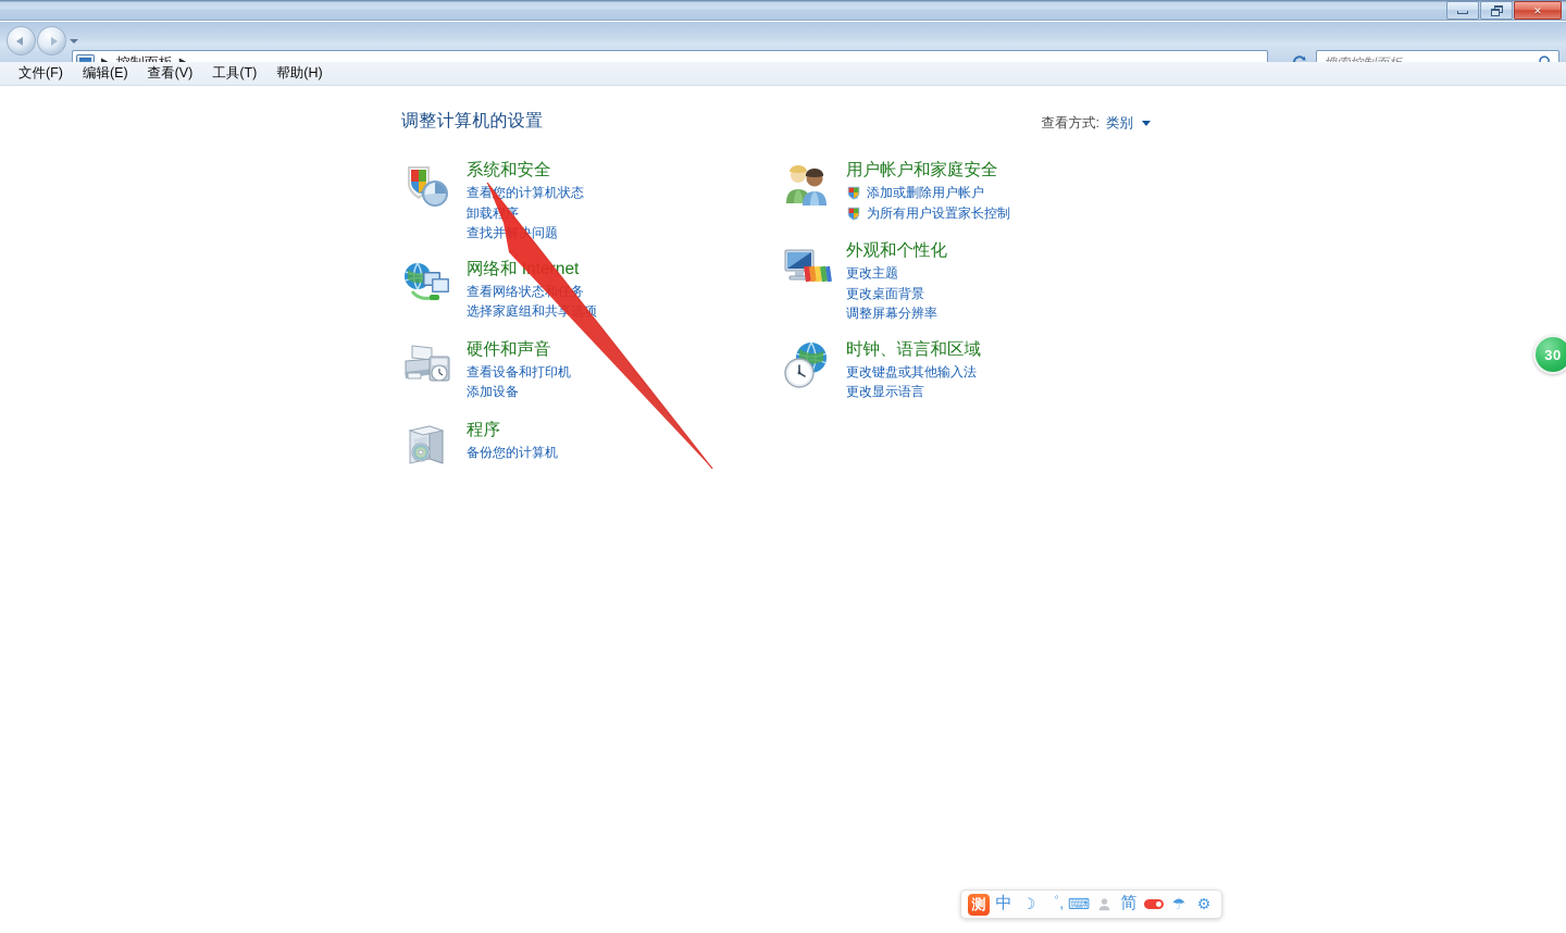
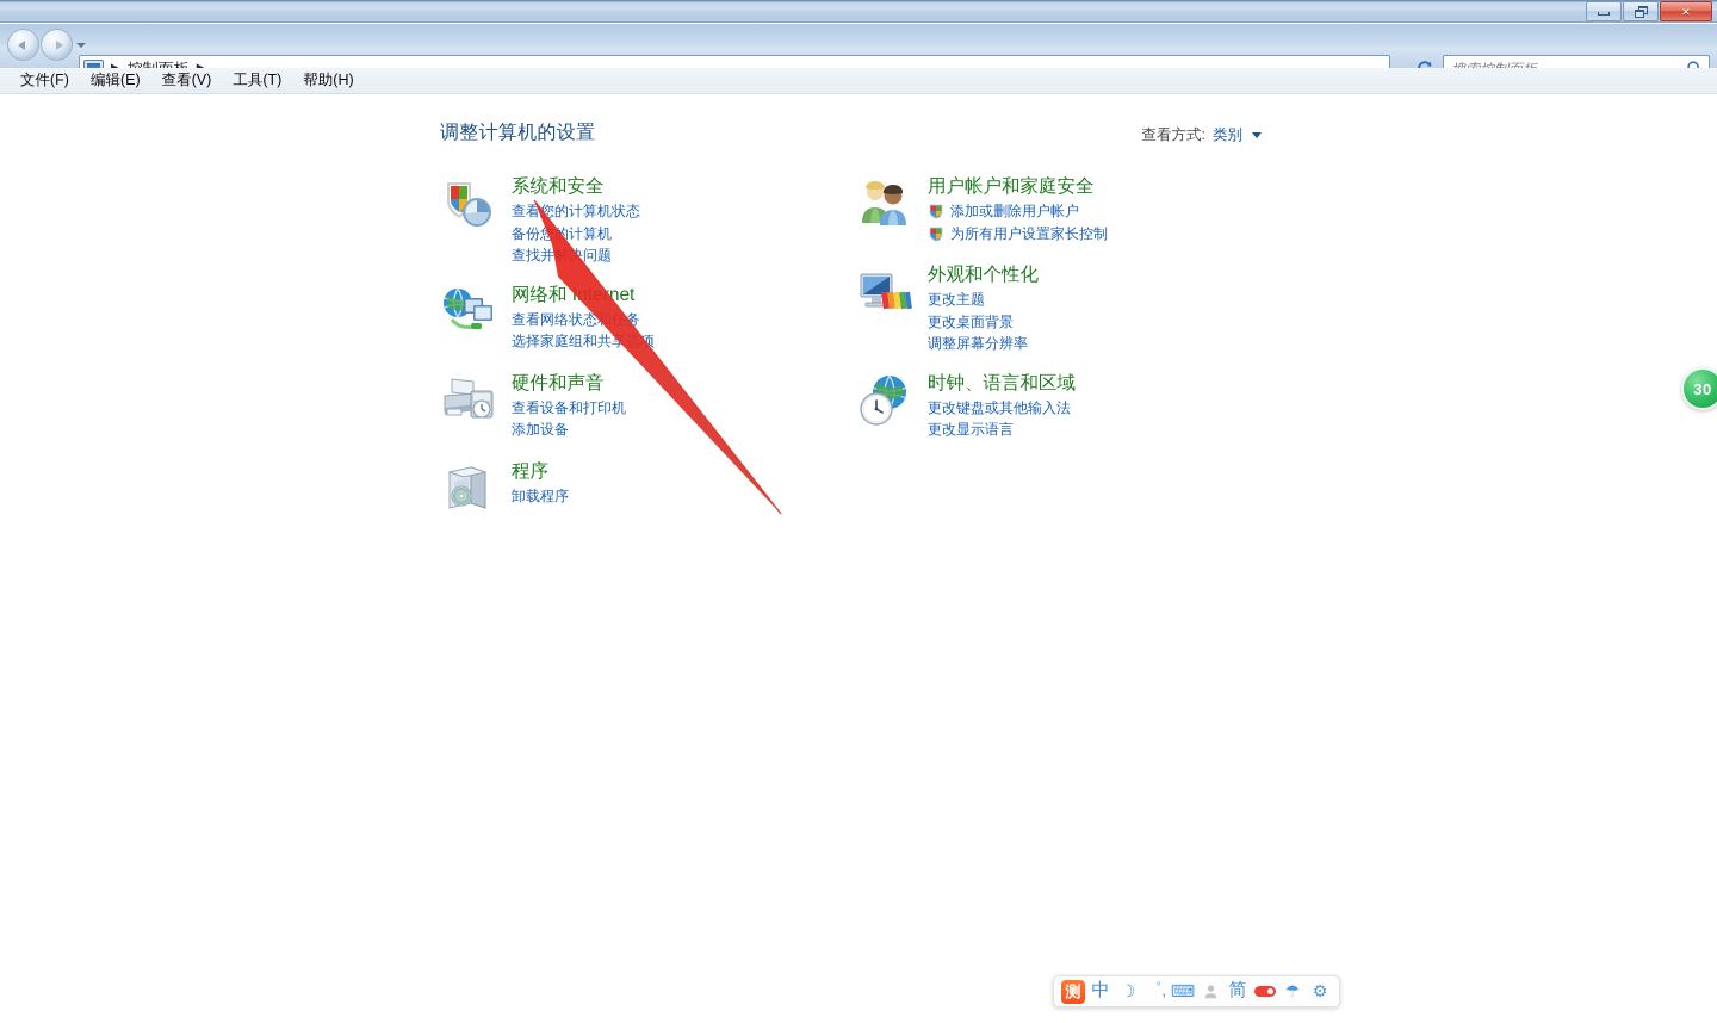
  ×
  文件(F)
  编辑(E)
  查看(V)
  工具(T)
  帮助(H)
  调整计算机的设置
  查看方式:
  类别
  系统和安全
  查看您的计算机状态
- 卸载程序
+ 备份您的计算机
  查找并问题
  查看网络状态务
  选择家庭组和共项
  硬件和声音
  查看设备和打印机
  添加设备
  程序
- 备份您的计算机
+ 卸载程序
  用户帐户和家庭安全
  添加或删除用户帐户
  为所有用户设置家长控制
  外观和个性化
  更改主题
  更改桌面背景
  调整屏幕分辨率
  时钟、语言和区域
  更改键盘或其他输入法
  更改显示语言
  30
  测
  中
  ☽
  ゜,
  ⌨
  简
  ☂
  ⚙
